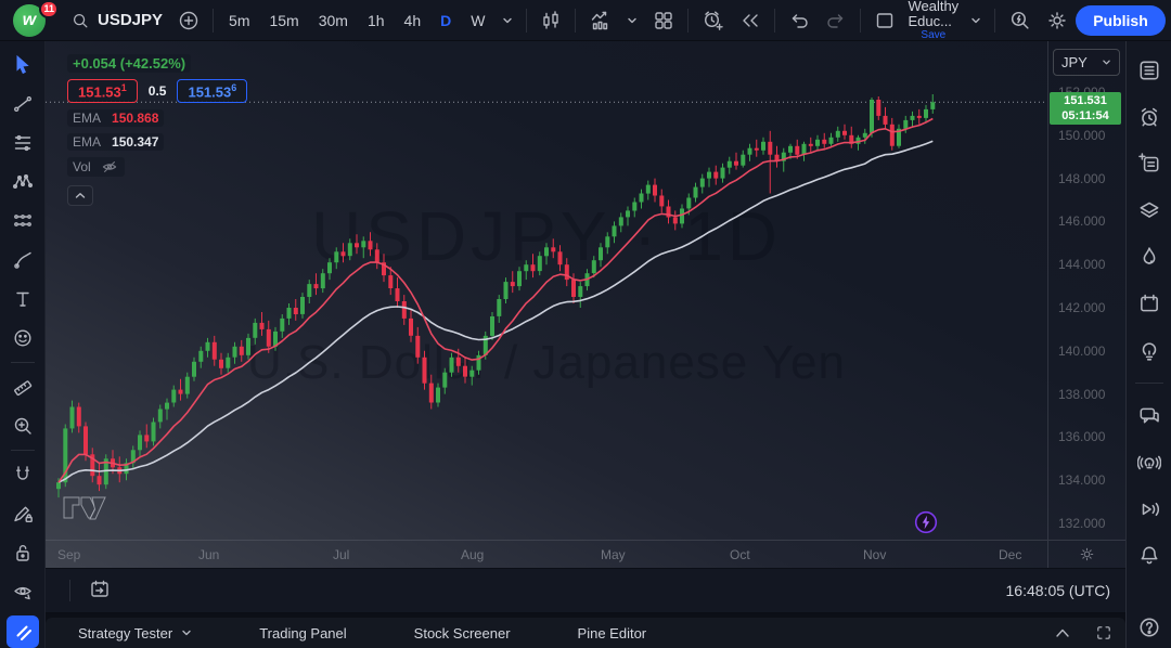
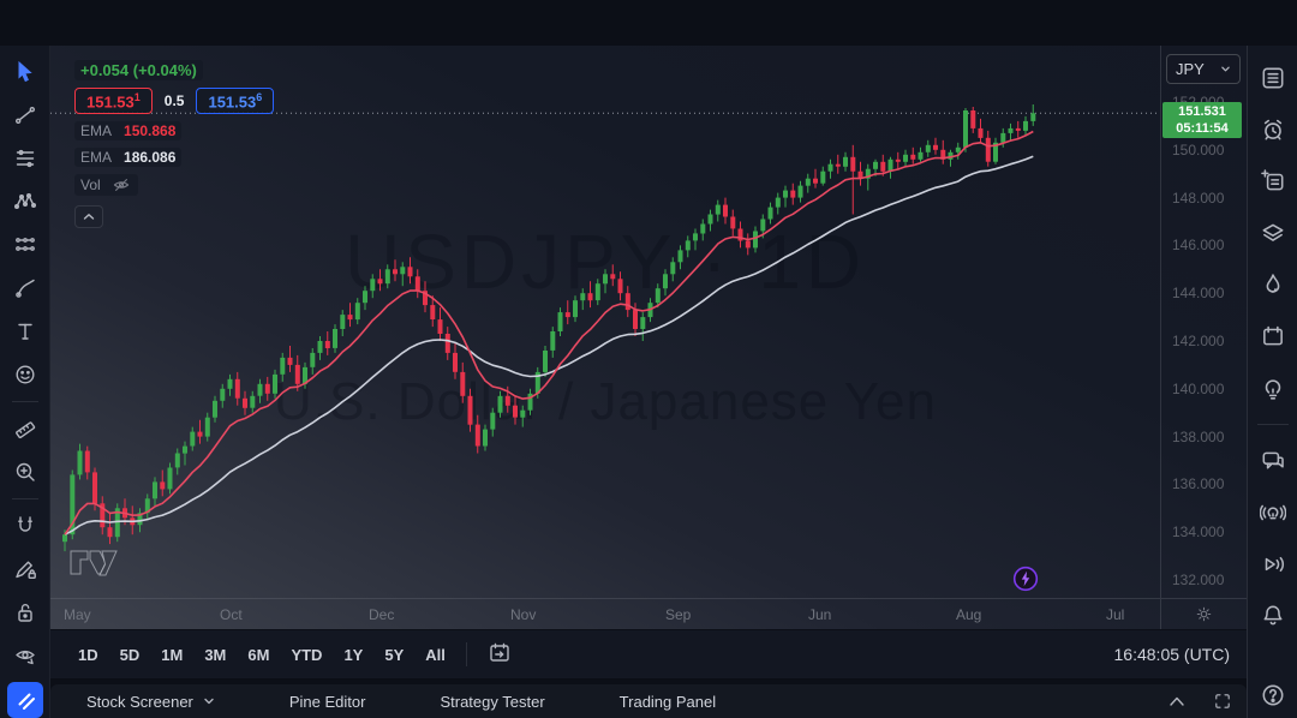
- w
- 11
- USDJPY
- 5m
- 15m
- 30m
- 1h
- 4h
- D
- W
- Wealthy Educ...
- Save
- Publish
  USDJPY · 1D
  U.S. Dollr / Japanese Yen
- +0.054 (+42.52%)
+ +0.054 (+0.04%)
  151.531
  0.5
  151.536
  EMA
  150.868
  EMA
- 150.347
+ 186.086
  Vol
  JPY
  150.000
  148.000
  146.000
  144.000
  142.000
  140.000
  138.000
  136.000
  134.000
  132.000
  151.531
  05:11:54
- Sep
+ May
- Jun
+ Oct
- Jul
+ Dec
- Aug
+ Nov
- May
+ Sep
- Oct
+ Jun
- Nov
+ Aug
- Dec
+ Jul
+ 1D
+ 5D
+ 1M
+ 3M
+ 6M
+ YTD
+ 1Y
+ 5Y
+ All
  16:48:05 (UTC)
- Strategy Tester
+ Stock Screener
- Trading Panel
+ Pine Editor
- Stock Screener
+ Strategy Tester
- Pine Editor
+ Trading Panel
